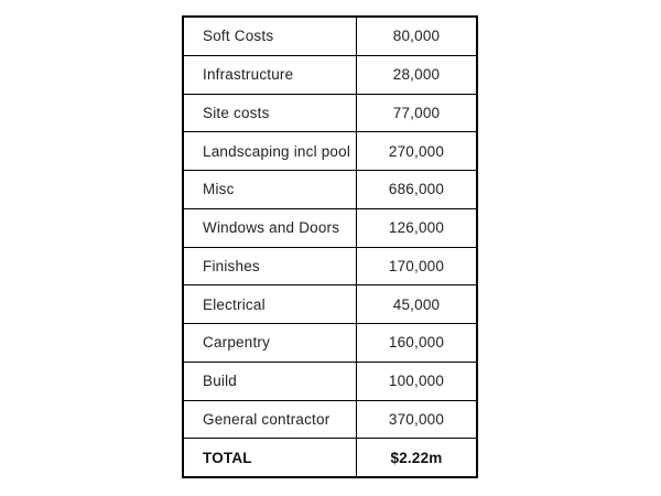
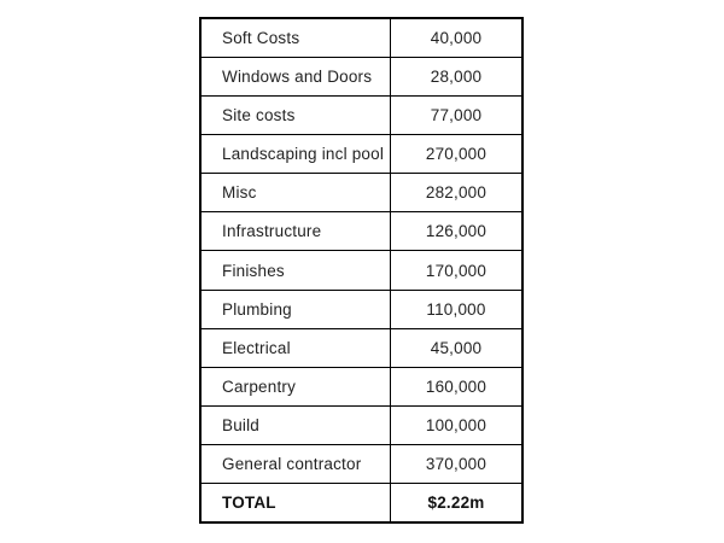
  Soft Costs
- 80,000
+ 40,000
- Infrastructure
+ Windows and Doors
  28,000
  Site costs
  77,000
  Landscaping incl pool
  270,000
  Misc
- 686,000
+ 282,000
- Windows and Doors
+ Infrastructure
  126,000
  Finishes
  170,000
+ Plumbing
+ 110,000
  Electrical
  45,000
  Carpentry
  160,000
  Build
  100,000
  General contractor
  370,000
  TOTAL
  $2.22m
